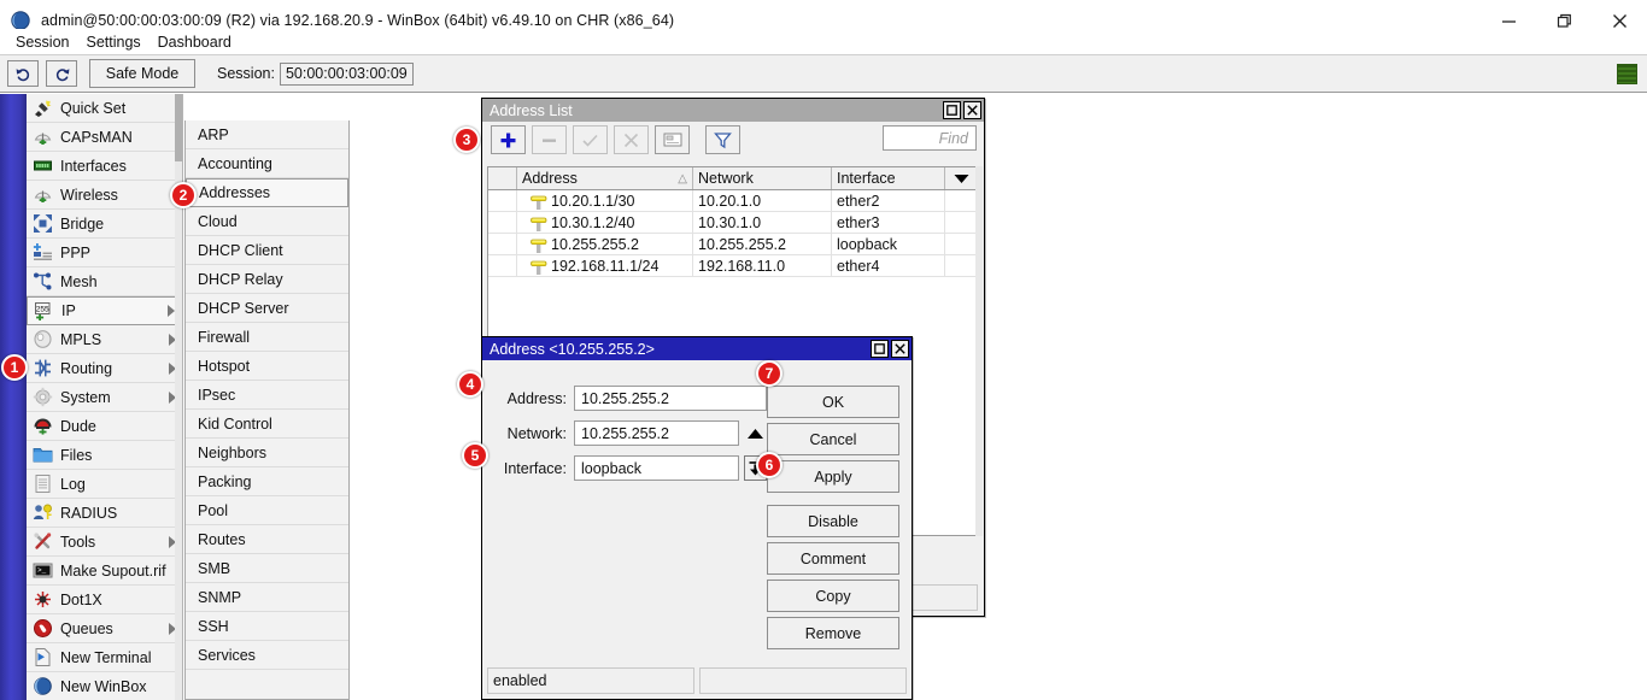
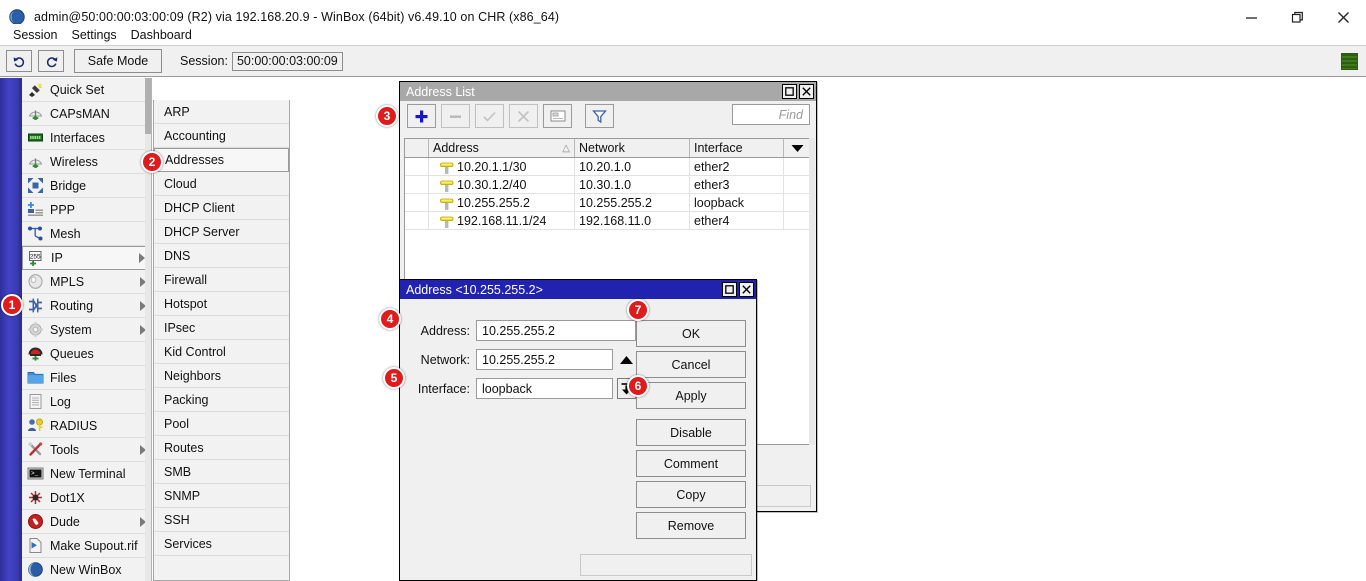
  admin@50:00:00:03:00:09 (R2) via 192.168.20.9 - WinBox (64bit) v6.49.10 on CHR (x86_64)
  Session
  Settings
  Dashboard
  Safe Mode
  Session:
  50:00:00:03:00:09
  Quick Set
  CAPsMAN
  Interfaces
  Wireless
  Bridge
  PPP
  Mesh
  IP
  MPLS
  Routing
  System
- Dude
+ Queues
  Files
  Log
  RADIUS
  Tools
- Make Supout.rif
+ New Terminal
  Dot1X
- Queues
+ Dude
- New Terminal
+ Make Supout.rif
  New WinBox
  ARP
  Accounting
  Addresses
  Cloud
  DHCP Client
- DHCP Relay
  DHCP Server
+ DNS
  Firewall
  Hotspot
  IPsec
  Kid Control
  Neighbors
  Packing
  Pool
  Routes
  SMB
  SNMP
  SSH
  Services
  Address List
  Find
  Address
  △
  Network
  Interface
  10.20.1.1/30
  10.20.1.0
  ether2
  10.30.1.2/40
  10.30.1.0
  ether3
  10.255.255.2
  10.255.255.2
  loopback
  192.168.11.1/24
  192.168.11.0
  ether4
  Address <10.255.255.2>
  Address:
  10.255.255.2
  Network:
  10.255.255.2
  Interface:
  loopback
  OK
  Cancel
  Apply
  Disable
  Comment
  Copy
  Remove
- enabled
  1
  2
  3
  4
  5
  6
  7
